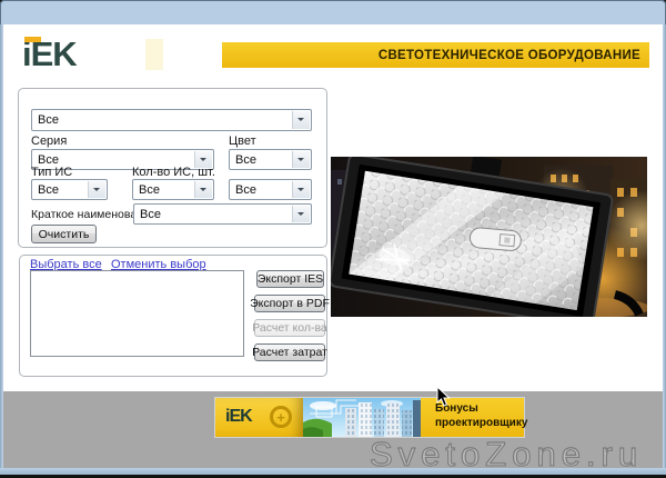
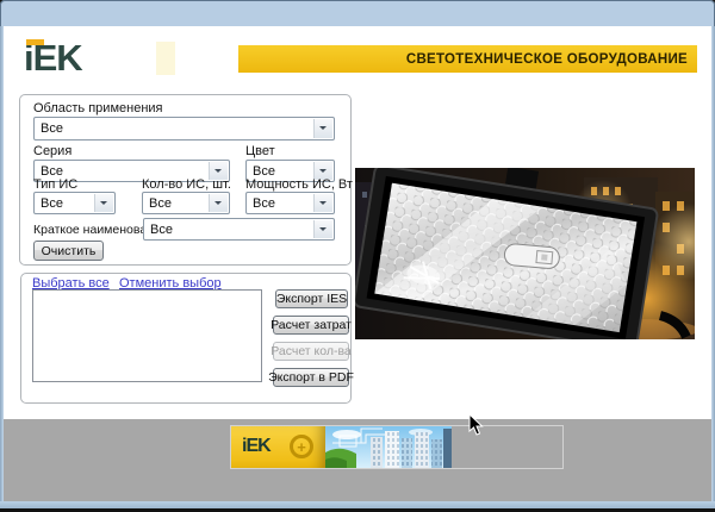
  iEK
  СВЕТОТЕХНИЧЕСКОЕ ОБОРУДОВАНИЕ
+ Область применения
  Все
  Серия
  Все
  Цвет
  Все
  Тип ИС
  Все
  Кол-во ИС, шт.
  Все
+ Мощность ИС, Вт
  Все
  Краткое наименов
  Все
  Очистить
  Выбрать все
  Отменить выбор
  Экспорт IES
- Экспорт в PDF
+ Расчет затрат
  Расчет кол-ва
- Расчет затрат
+ Экспорт в PDF
  iEK
  +
- Бонусы
- проектировщику
- SvetoZone.ru
